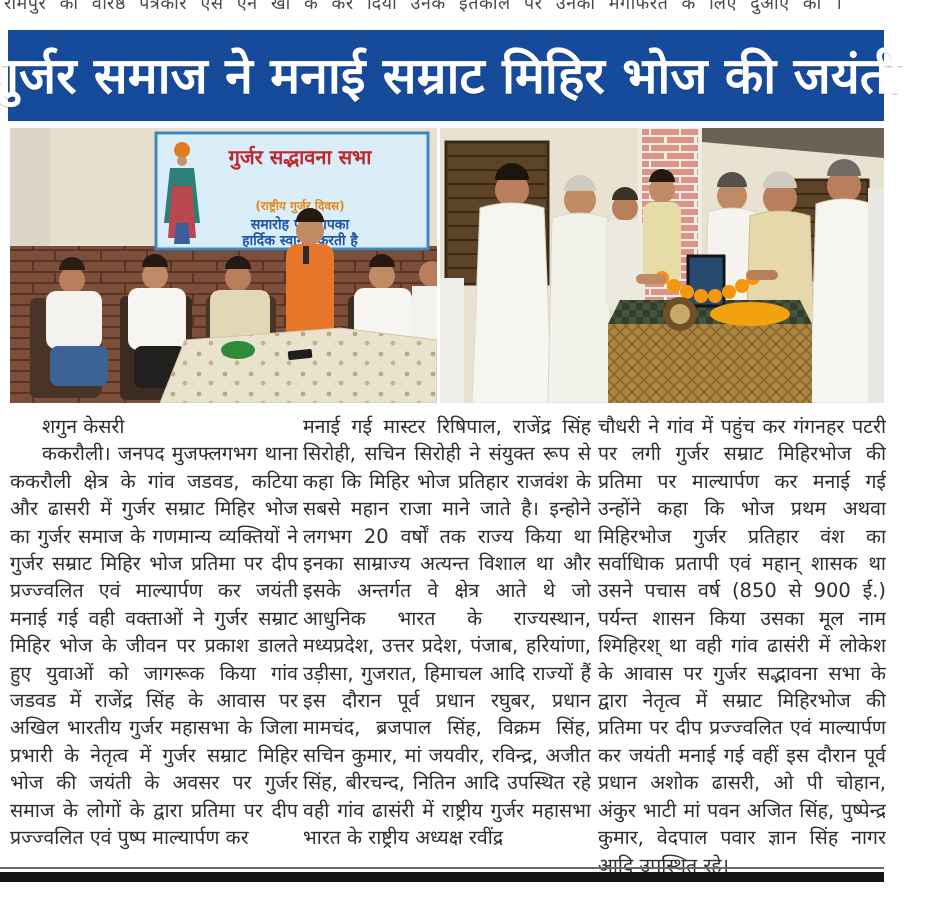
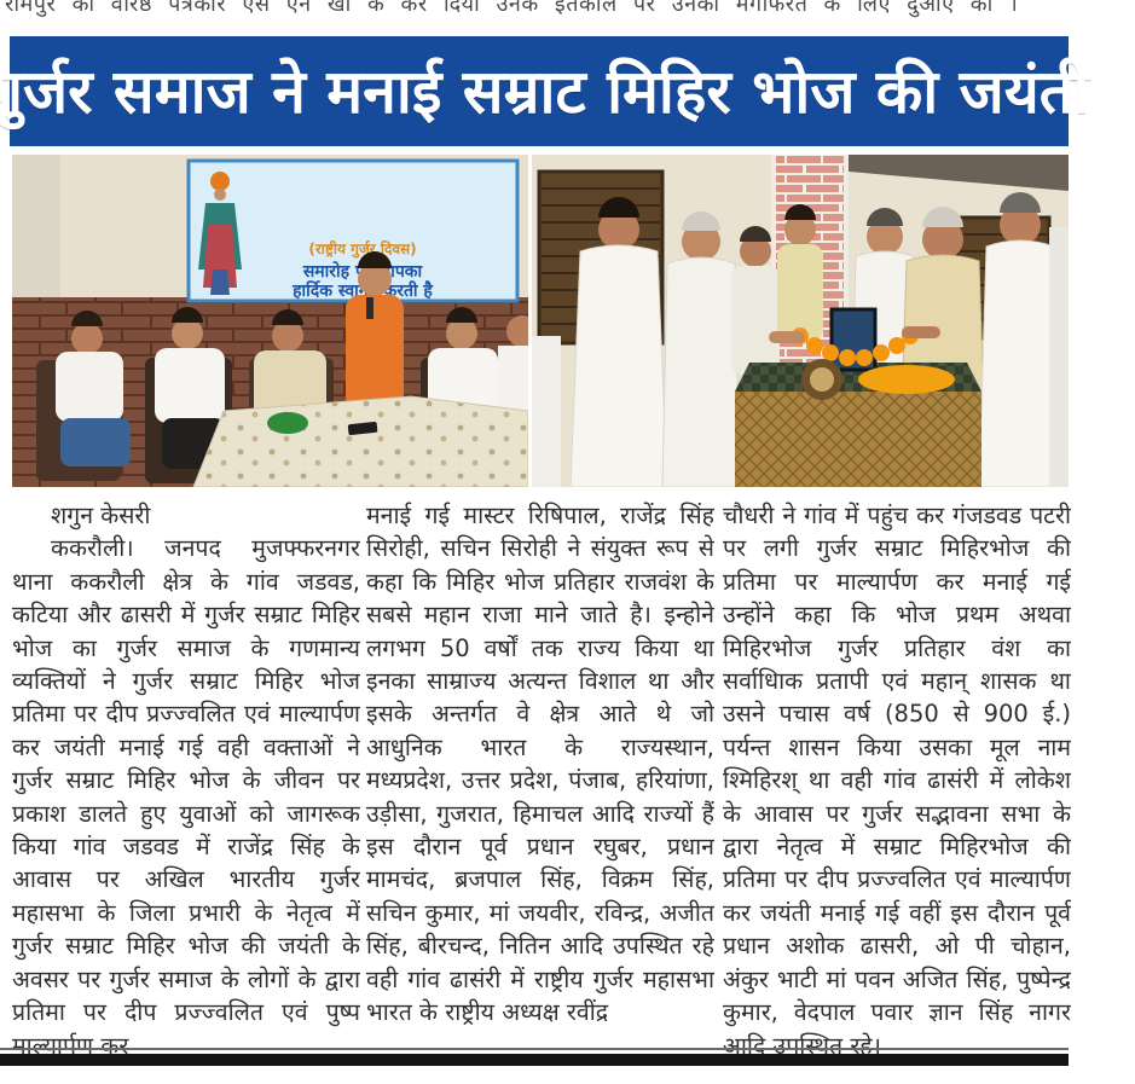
  रामपुर की वरिष्ठ पत्रकार एस एन खां के कर दिया उनके इंतकाल पर उनकी मगफिरत के लिए दुआएं की ।
  गुर्जर समाज ने मनाई सम्राट मिहिर भोज की जयंती
- गुर्जर सद्भावना सभा
  (राष्ट्रीय गुर्जर दिवस)
  समारोहपका
  हार्दिक स्वा करती है
  शगुन केसरी
- ककरौली। जनपद मुजफ्लगभग थाना ककरौली क्षेत्र के गांव जडवड, कटिया और ढासरी में गुर्जर सम्राट मिहिर भोज का गुर्जर समाज के गणमान्य व्यक्तियों ने गुर्जर सम्राट मिहिर भोज प्रतिमा पर दीप प्रज्ज्वलित एवं माल्यार्पण कर जयंती मनाई गई वही वक्ताओं ने गुर्जर सम्राट मिहिर भोज के जीवन पर प्रकाश डालते हुए युवाओं को जागरूक किया गांव जडवड में राजेंद्र सिंह के आवास पर अखिल भारतीय गुर्जर महासभा के जिला प्रभारी के नेतृत्व में गुर्जर सम्राट मिहिर भोज की जयंती के अवसर पर गुर्जर समाज के लोगों के द्वारा प्रतिमा पर दीप प्रज्ज्वलित एवं पुष्प माल्यार्पण कर
+ ककरौली। जनपद मुजफ्फरनगर थाना ककरौली क्षेत्र के गांव जडवड, कटिया और ढासरी में गुर्जर सम्राट मिहिर भोज का गुर्जर समाज के गणमान्य व्यक्तियों ने गुर्जर सम्राट मिहिर भोज प्रतिमा पर दीप प्रज्ज्वलित एवं माल्यार्पण कर जयंती मनाई गई वही वक्ताओं ने गुर्जर सम्राट मिहिर भोज के जीवन पर प्रकाश डालते हुए युवाओं को जागरूक किया गांव जडवड में राजेंद्र सिंह के आवास पर अखिल भारतीय गुर्जर महासभा के जिला प्रभारी के नेतृत्व में गुर्जर सम्राट मिहिर भोज की जयंती के अवसर पर गुर्जर समाज के लोगों के द्वारा प्रतिमा पर दीप प्रज्ज्वलित एवं पुष्प माल्यार्पण कर
- मनाई गई मास्टर रिषिपाल, राजेंद्र सिंह सिरोही, सचिन सिरोही ने संयुक्त रूप से कहा कि मिहिर भोज प्रतिहार राजवंश के सबसे महान राजा माने जाते है। इन्होने लगभग 20 वर्षों तक राज्य किया था इनका साम्राज्य अत्यन्त विशाल था और इसके अन्तर्गत वे क्षेत्र आते थे जो आधुनिक भारत के राज्यस्थान, मध्यप्रदेश, उत्तर प्रदेश, पंजाब, हरियांणा, उड़ीसा, गुजरात, हिमाचल आदि राज्यों हैं इस दौरान पूर्व प्रधान रघुबर, प्रधान मामचंद, ब्रजपाल सिंह, विक्रम सिंह, सचिन कुमार, मां जयवीर, रविन्द्र, अजीत सिंह, बीरचन्द, नितिन आदि उपस्थित रहे वही गांव ढासंरी में राष्ट्रीय गुर्जर महासभा भारत के राष्ट्रीय अध्यक्ष रवींद्र
+ मनाई गई मास्टर रिषिपाल, राजेंद्र सिंह सिरोही, सचिन सिरोही ने संयुक्त रूप से कहा कि मिहिर भोज प्रतिहार राजवंश के सबसे महान राजा माने जाते है। इन्होने लगभग 50 वर्षों तक राज्य किया था इनका साम्राज्य अत्यन्त विशाल था और इसके अन्तर्गत वे क्षेत्र आते थे जो आधुनिक भारत के राज्यस्थान, मध्यप्रदेश, उत्तर प्रदेश, पंजाब, हरियांणा, उड़ीसा, गुजरात, हिमाचल आदि राज्यों हैं इस दौरान पूर्व प्रधान रघुबर, प्रधान मामचंद, ब्रजपाल सिंह, विक्रम सिंह, सचिन कुमार, मां जयवीर, रविन्द्र, अजीत सिंह, बीरचन्द, नितिन आदि उपस्थित रहे वही गांव ढासंरी में राष्ट्रीय गुर्जर महासभा भारत के राष्ट्रीय अध्यक्ष रवींद्र
- चौधरी ने गांव में पहुंच कर गंगनहर पटरी पर लगी गुर्जर सम्राट मिहिरभोज की प्रतिमा पर माल्यार्पण कर मनाई गई उन्होंने कहा कि भोज प्रथम अथवा मिहिरभोज गुर्जर प्रतिहार वंश का सर्वाधिाक प्रतापी एवं महान् शासक था उसने पचास वर्ष (850 से 900 ई.) पर्यन्त शासन किया उसका मूल नाम श्मिहिरश् था वही गांव ढासंरी में लोकेश के आवास पर गुर्जर सद्भावना सभा के द्वारा नेतृत्व में सम्राट मिहिरभोज की प्रतिमा पर दीप प्रज्ज्वलित एवं माल्यार्पण कर जयंती मनाई गई वहीं इस दौरान पूर्व प्रधान अशोक ढासरी, ओ पी चोहान, अंकुर भाटी मां पवन अजित सिंह, पुष्पेन्द्र कुमार, वेदपाल पवार ज्ञान सिंह नागर आदि उपस्थित रहे।
+ चौधरी ने गांव में पहुंच कर गंजडवड पटरी पर लगी गुर्जर सम्राट मिहिरभोज की प्रतिमा पर माल्यार्पण कर मनाई गई उन्होंने कहा कि भोज प्रथम अथवा मिहिरभोज गुर्जर प्रतिहार वंश का सर्वाधिाक प्रतापी एवं महान् शासक था उसने पचास वर्ष (850 से 900 ई.) पर्यन्त शासन किया उसका मूल नाम श्मिहिरश् था वही गांव ढासंरी में लोकेश के आवास पर गुर्जर सद्भावना सभा के द्वारा नेतृत्व में सम्राट मिहिरभोज की प्रतिमा पर दीप प्रज्ज्वलित एवं माल्यार्पण कर जयंती मनाई गई वहीं इस दौरान पूर्व प्रधान अशोक ढासरी, ओ पी चोहान, अंकुर भाटी मां पवन अजित सिंह, पुष्पेन्द्र कुमार, वेदपाल पवार ज्ञान सिंह नागर आदि उपस्थित रहे।
